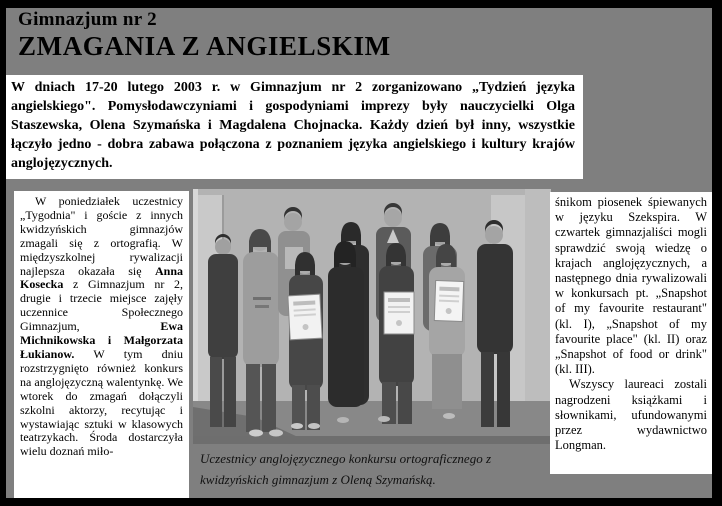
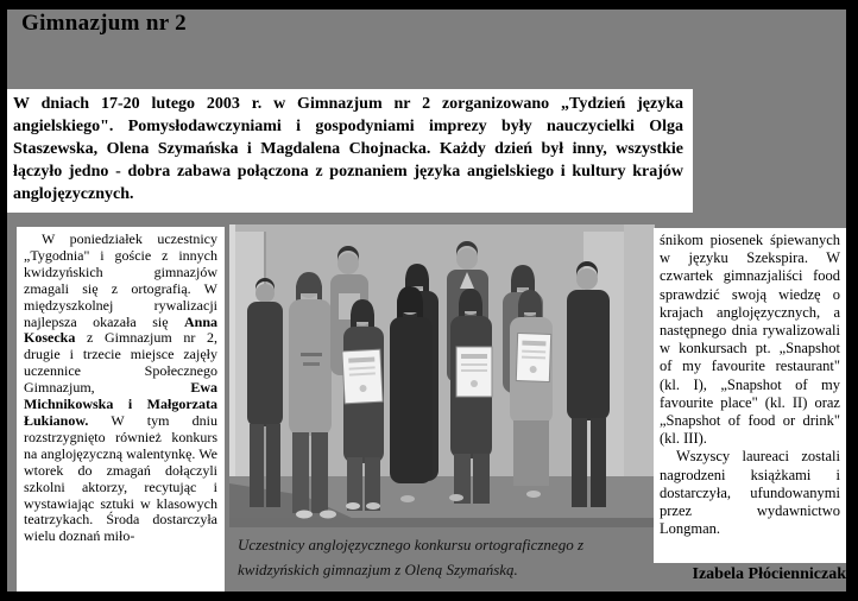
  Gimnazjum nr 2
- ZMAGANIA Z ANGIELSKIM
  W dniach 17-20 lutego 2003 r. w Gimnazjum nr 2 zorganizowano „Tydzień języka angielskiego". Pomysłodawczyniami i gospodyniami imprezy były nauczycielki Olga Staszewska, Olena Szymańska i Magdalena Chojnacka. Każdy dzień był inny, wszystkie łączyło jedno - dobra zabawa połączona z poznaniem języka angielskiego i kultury krajów anglojęzycznych.
  W poniedziałek uczestnicy „Tygodnia" i goście z innych kwidzyńskich gimnazjów zmagali się z ortografią. W międzyszkolnej rywalizacji najlepsza okazała się Anna Kosecka z Gimnazjum nr 2, drugie i trzecie miejsce zajęły uczennice Społecznego Gimnazjum, Ewa Michnikowska i Małgorzata Łukianow. W tym dniu rozstrzygnięto również konkurs na anglojęzyczną walentynkę. We wtorek do zmagań dołączyli szkolni aktorzy, recytując i wystawiając sztuki w klasowych teatrzykach. Środa dostarczyła wielu doznań miło-
  Uczestnicy anglojęzycznego konkursu ortograficznego z kwidzyńskich gimnazjum z Oleną Szymańską.
- śnikom piosenek śpiewanych w języku Szekspira. W czwartek gimnazjaliści mogli sprawdzić swoją wiedzę o krajach anglojęzycznych, a następnego dnia rywalizowali w konkursach pt. „Snapshot of my favourite restaurant" (kl. I), „Snapshot of my favourite place" (kl. II) oraz „Snapshot of food or drink" (kl. III).
+ śnikom piosenek śpiewanych w języku Szekspira. W czwartek gimnazjaliści food sprawdzić swoją wiedzę o krajach anglojęzycznych, a następnego dnia rywalizowali w konkursach pt. „Snapshot of my favourite restaurant" (kl. I), „Snapshot of my favourite place" (kl. II) oraz „Snapshot of food or drink" (kl. III).
- Wszyscy laureaci zostali nagrodzeni książkami i słownikami, ufundowanymi przez wydawnictwo Longman.
+ Wszyscy laureaci zostali nagrodzeni książkami i dostarczyła, ufundowanymi przez wydawnictwo Longman.
+ Izabela Płócienniczak
